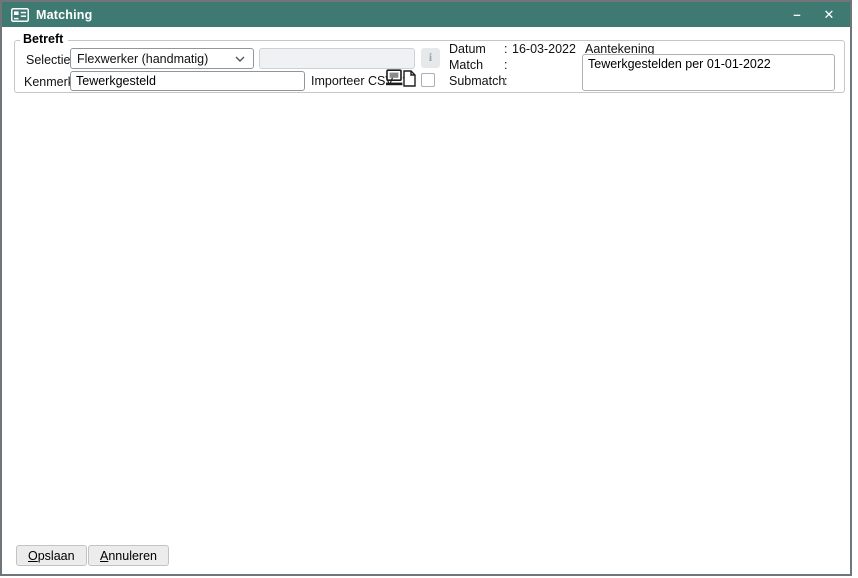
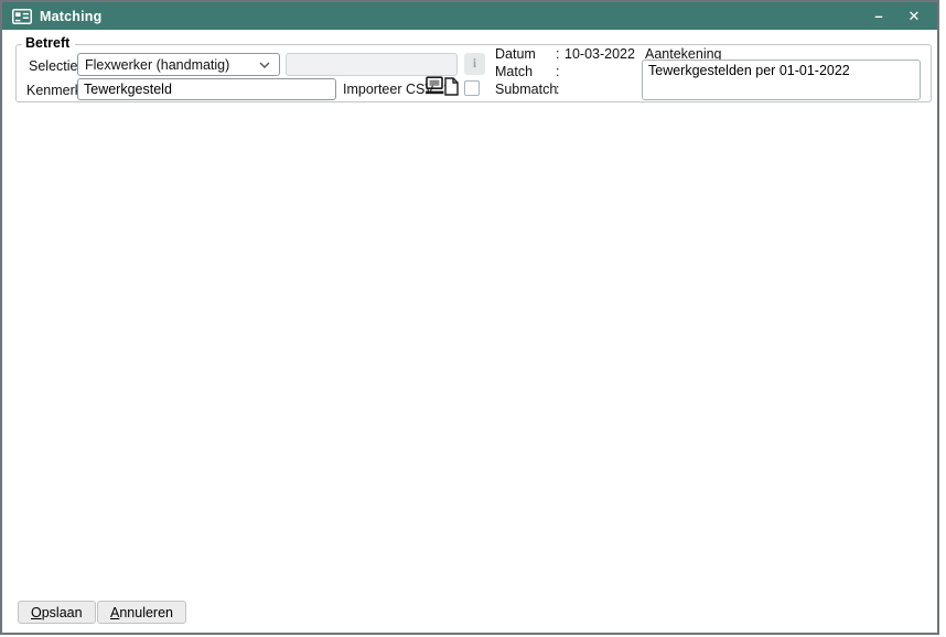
  Matching
  –
  ✕
  Betreft
  Selectie
  Flexwerker (handmatig)
  i
  Kenmer
  Tewerkgesteld
  Importeer CS
  Datum
  :
- 16-03-2022
+ 10-03-2022
  Match
  :
  Submatch
  :
  Aantekening
  Tewerkgestelden per 01-01-2022
  Opslaan
  Annuleren
